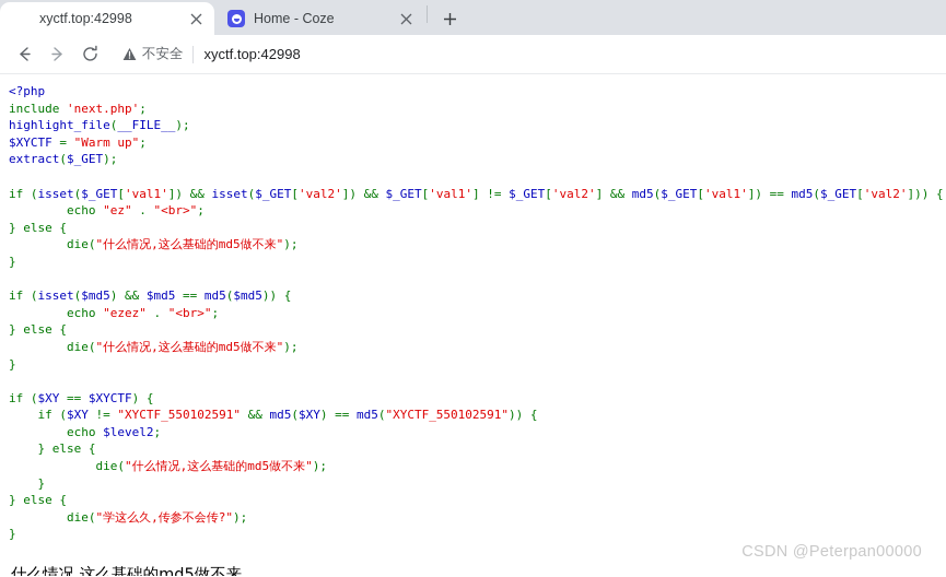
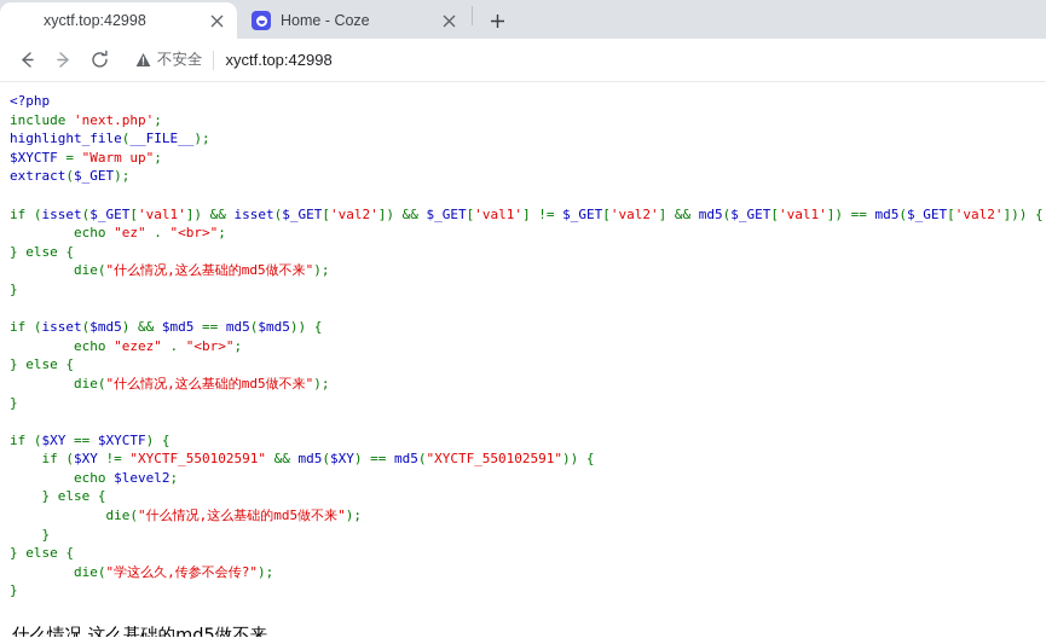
  xyctf.top:42998
  Home - Coze
  不安全
  xyctf.top:42998
  <?php include 'next.php'; highlight_file(__FILE__); $XYCTF = "Warm up"; extract($_GET); if (isset($_GET['val1']) && isset($_GET['val2']) && $_GET['val1'] != $_GET['val2'] && md5($_GET['val1']) == md5($_GET['val2'])) { echo "ez" . "<br>"; } else { die("什么情况,这么基础的md5做不来"); } if (isset($md5) && $md5 == md5($md5)) { echo "ezez" . "<br>"; } else { die("什么情况,这么基础的md5做不来"); } if ($XY == $XYCTF) { if ($XY != "XYCTF_550102591" && md5($XY) == md5("XYCTF_550102591")) { echo $level2; } else { die("什么情况,这么基础的md5做不来"); } } else { die("学这么久,传参不会传?"); }
  什么情况,这么基础的md5做不来
- CSDN @Peterpan00000
